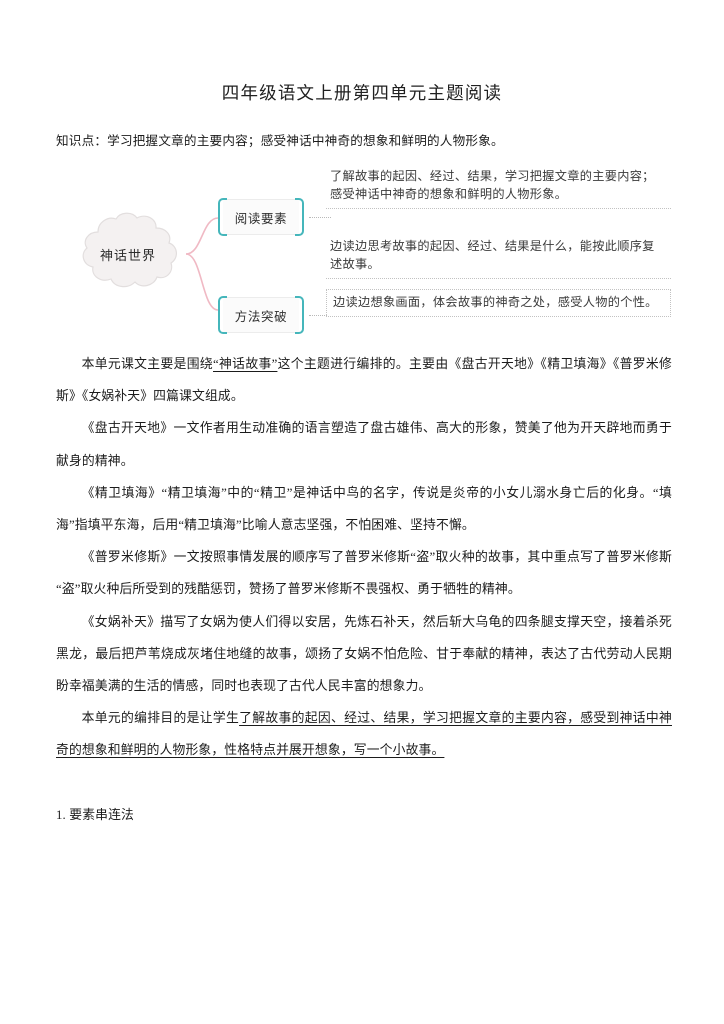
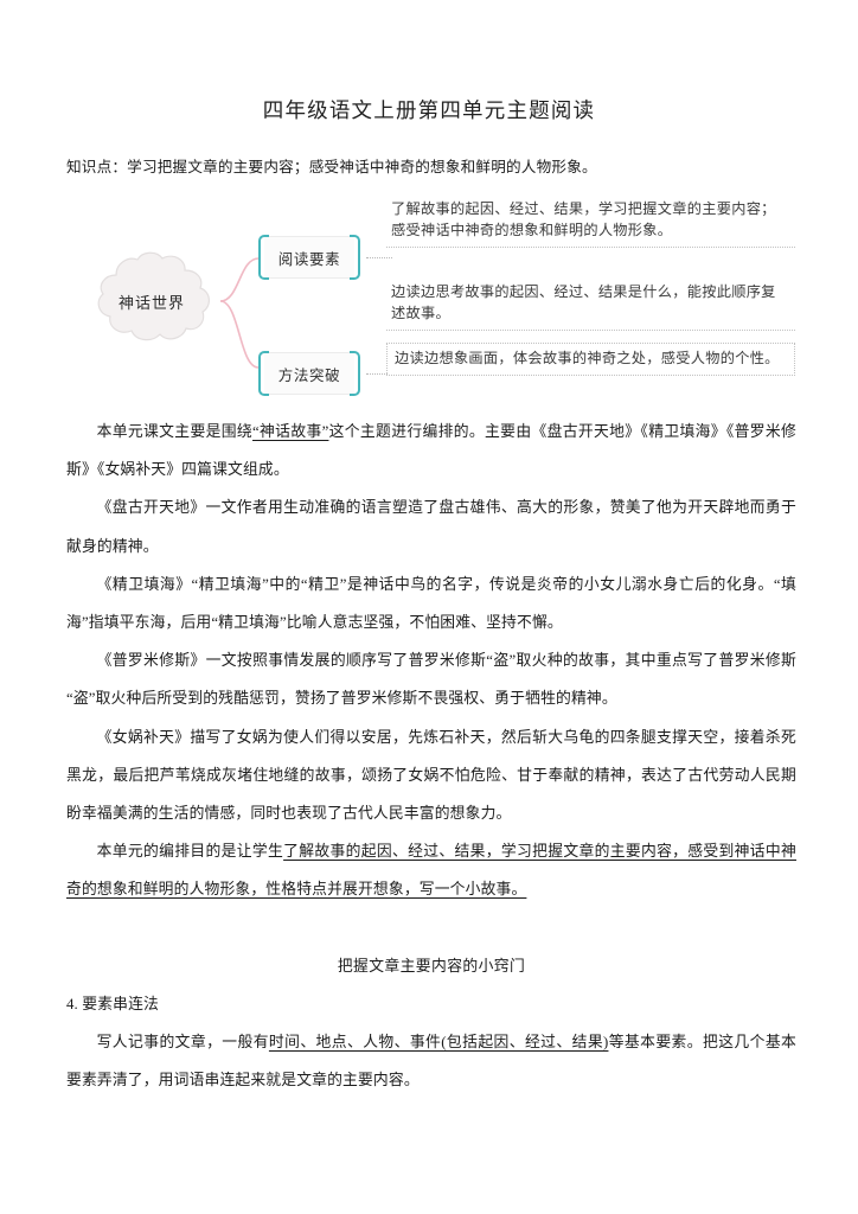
  四年级语文上册第四单元主题阅读
  知识点：学习把握文章的主要内容；感受神话中神奇的想象和鲜明的人物形象。
  神话世界
  阅读要素
  方法突破
  了解故事的起因、经过、结果，学习把握文章的主要内容；感受神话中神奇的想象和鲜明的人物形象。
  边读边思考故事的起因、经过、结果是什么，能按此顺序复述故事。
  边读边想象画面，体会故事的神奇之处，感受人物的个性。
  本单元课文主要是围绕“神话故事”这个主题进行编排的。主要由《盘古开天地》《精卫填海》《普罗米修斯》《女娲补天》四篇课文组成。
  《盘古开天地》一文作者用生动准确的语言塑造了盘古雄伟、高大的形象，赞美了他为开天辟地而勇于献身的精神。
  《精卫填海》“精卫填海”中的“精卫”是神话中鸟的名字，传说是炎帝的小女儿溺水身亡后的化身。“填海”指填平东海，后用“精卫填海”比喻人意志坚强，不怕困难、坚持不懈。
  《普罗米修斯》一文按照事情发展的顺序写了普罗米修斯“盗”取火种的故事，其中重点写了普罗米修斯“盗”取火种后所受到的残酷惩罚，赞扬了普罗米修斯不畏强权、勇于牺牲的精神。
  《女娲补天》描写了女娲为使人们得以安居，先炼石补天，然后斩大乌龟的四条腿支撑天空，接着杀死黑龙，最后把芦苇烧成灰堵住地缝的故事，颂扬了女娲不怕危险、甘于奉献的精神，表达了古代劳动人民期盼幸福美满的生活的情感，同时也表现了古代人民丰富的想象力。
  本单元的编排目的是让学生了解故事的起因、经过、结果，学习把握文章的主要内容，感受到神话中神奇的想象和鲜明的人物形象，性格特点并展开想象，写一个小故事。
+ 把握文章主要内容的小窍门
- 1. 要素串连法
+ 4. 要素串连法
+ 写人记事的文章，一般有时间、地点、人物、事件(包括起因、经过、结果)等基本要素。把这几个基本要素弄清了，用词语串连起来就是文章的主要内容。
